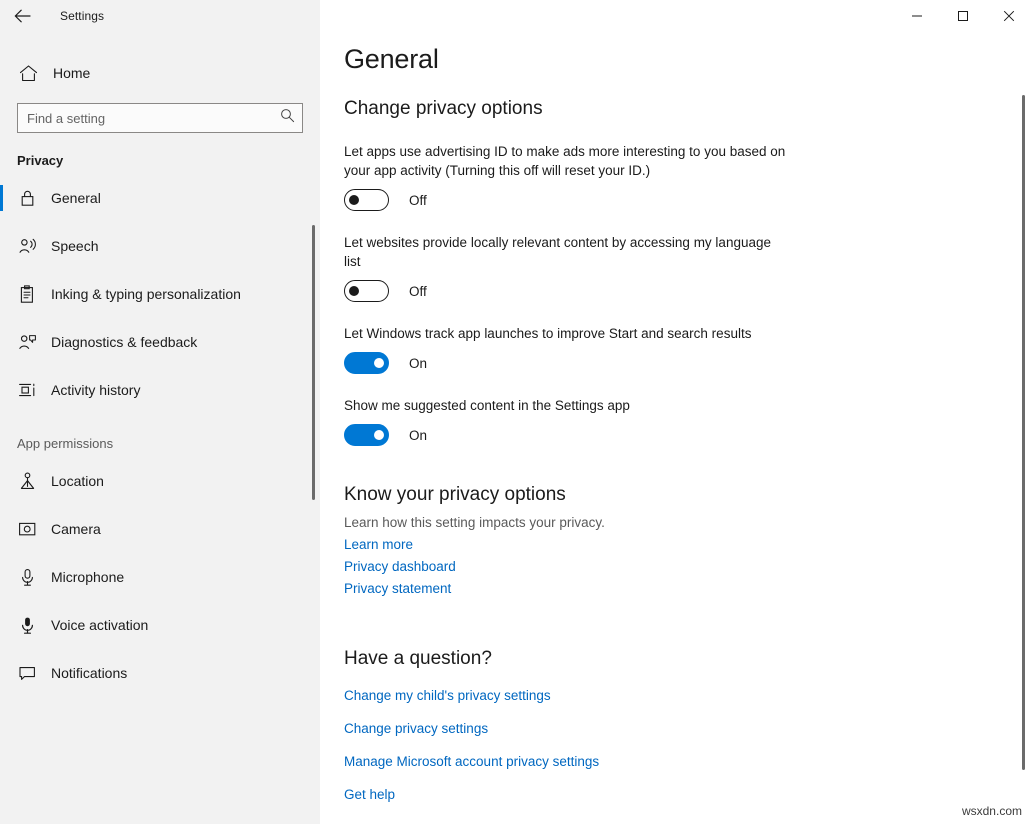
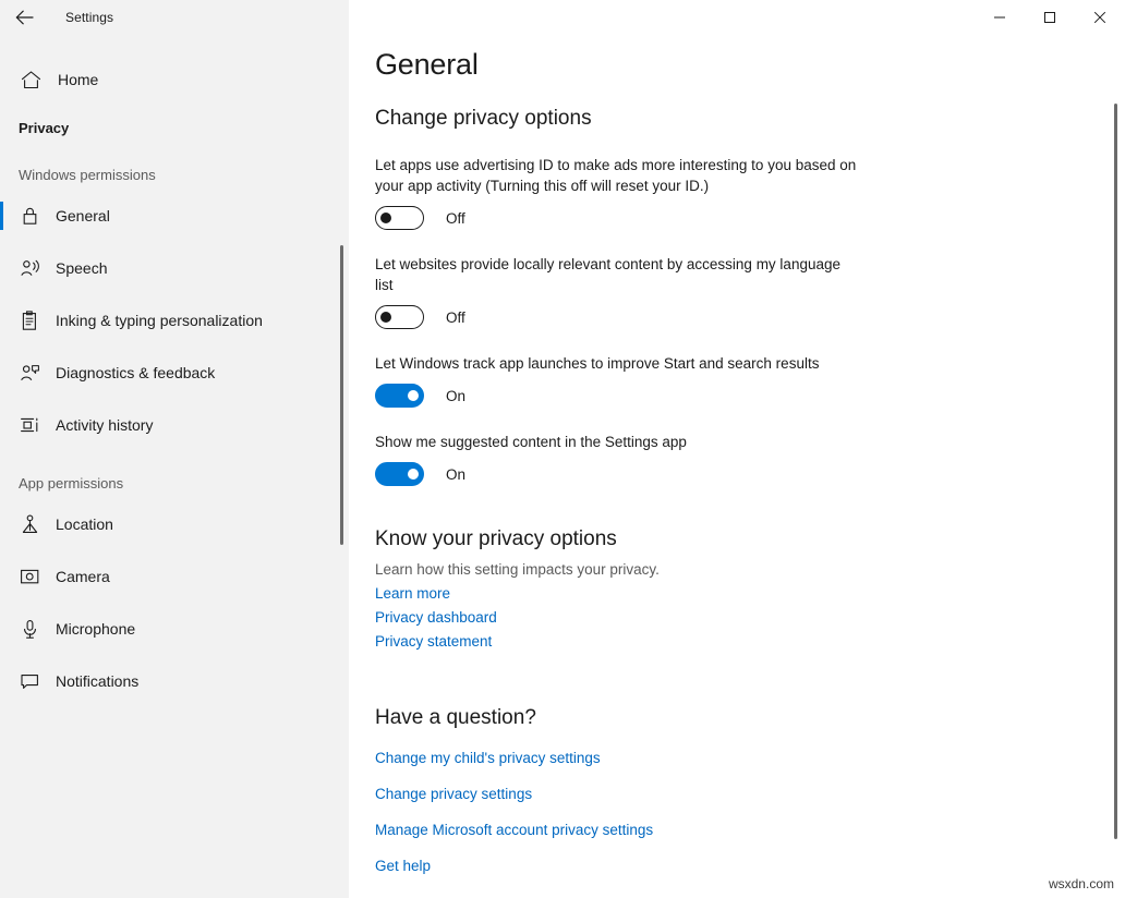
  Settings
  Home
- Find a setting
  Privacy
+ Windows permissions
  General
  Speech
  Inking & typing personalization
  Diagnostics & feedback
  Activity history
  App permissions
  Location
  Camera
  Microphone
- Voice activation
  Notifications
  General
  Change privacy options
  Let apps use advertising ID to make ads more interesting to you based on your app activity (Turning this off will reset your ID.)
  Off
  Let websites provide locally relevant content by accessing my language list
  Off
  Let Windows track app launches to improve Start and search results
  On
  Show me suggested content in the Settings app
  On
  Know your privacy options
  Learn how this setting impacts your privacy.
  Learn more
  Privacy dashboard
  Privacy statement
  Have a question?
  Change my child's privacy settings
  Change privacy settings
  Manage Microsoft account privacy settings
  Get help
  wsxdn.com
